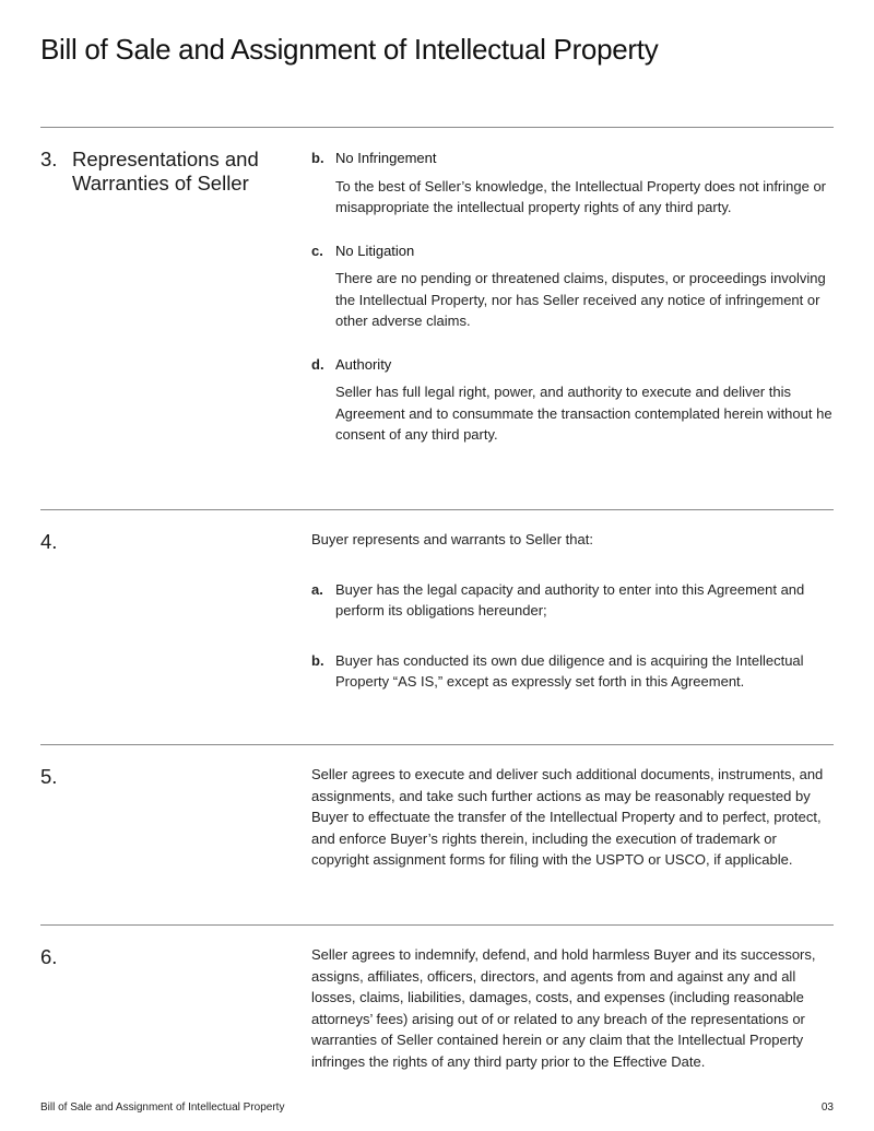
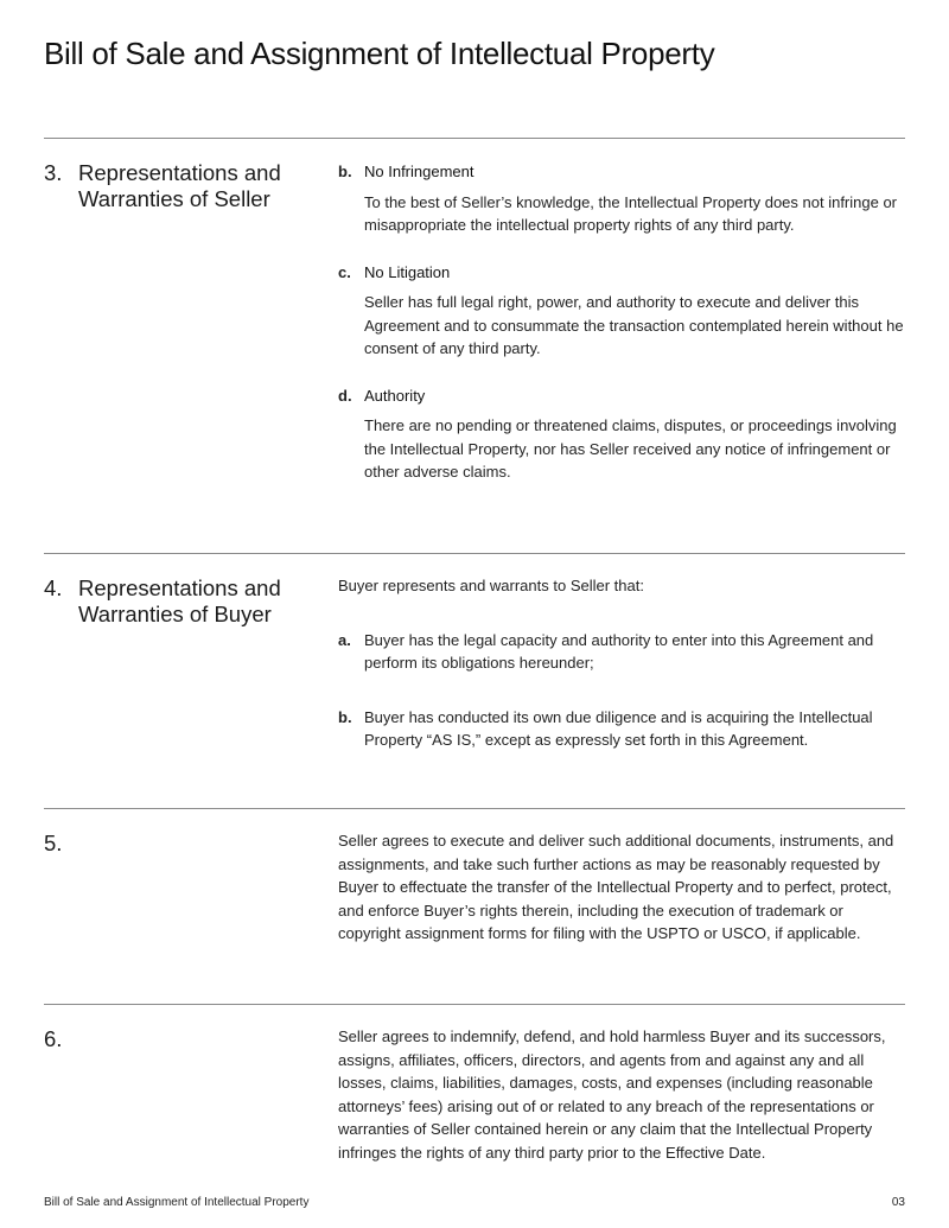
  Bill of Sale and Assignment of Intellectual Property
  3.
  Representations and Warranties of Seller
  b.
  No Infringement
  To the best of Seller’s knowledge, the Intellectual Property does not infringe or misappropriate the intellectual property rights of any third party.
  c.
  No Litigation
- There are no pending or threatened claims, disputes, or proceedings involving the Intellectual Property, nor has Seller received any notice of infringement or other adverse claims.
+ Seller has full legal right, power, and authority to execute and deliver this Agreement and to consummate the transaction contemplated herein without he consent of any third party.
  d.
  Authority
- Seller has full legal right, power, and authority to execute and deliver this Agreement and to consummate the transaction contemplated herein without he consent of any third party.
+ There are no pending or threatened claims, disputes, or proceedings involving the Intellectual Property, nor has Seller received any notice of infringement or other adverse claims.
  4.
+ Representations and Warranties of Buyer
  Buyer represents and warrants to Seller that:
  a.
  Buyer has the legal capacity and authority to enter into this Agreement and perform its obligations hereunder;
  b.
  Buyer has conducted its own due diligence and is acquiring the Intellectual Property “AS IS,” except as expressly set forth in this Agreement.
  5.
  Seller agrees to execute and deliver such additional documents, instruments, and assignments, and take such further actions as may be reasonably requested by Buyer to effectuate the transfer of the Intellectual Property and to perfect, protect, and enforce Buyer’s rights therein, including the execution of trademark or copyright assignment forms for filing with the USPTO or USCO, if applicable.
  6.
  Seller agrees to indemnify, defend, and hold harmless Buyer and its successors, assigns, affiliates, officers, directors, and agents from and against any and all losses, claims, liabilities, damages, costs, and expenses (including reasonable attorneys’ fees) arising out of or related to any breach of the representations or warranties of Seller contained herein or any claim that the Intellectual Property infringes the rights of any third party prior to the Effective Date.
  Bill of Sale and Assignment of Intellectual Property
  03
